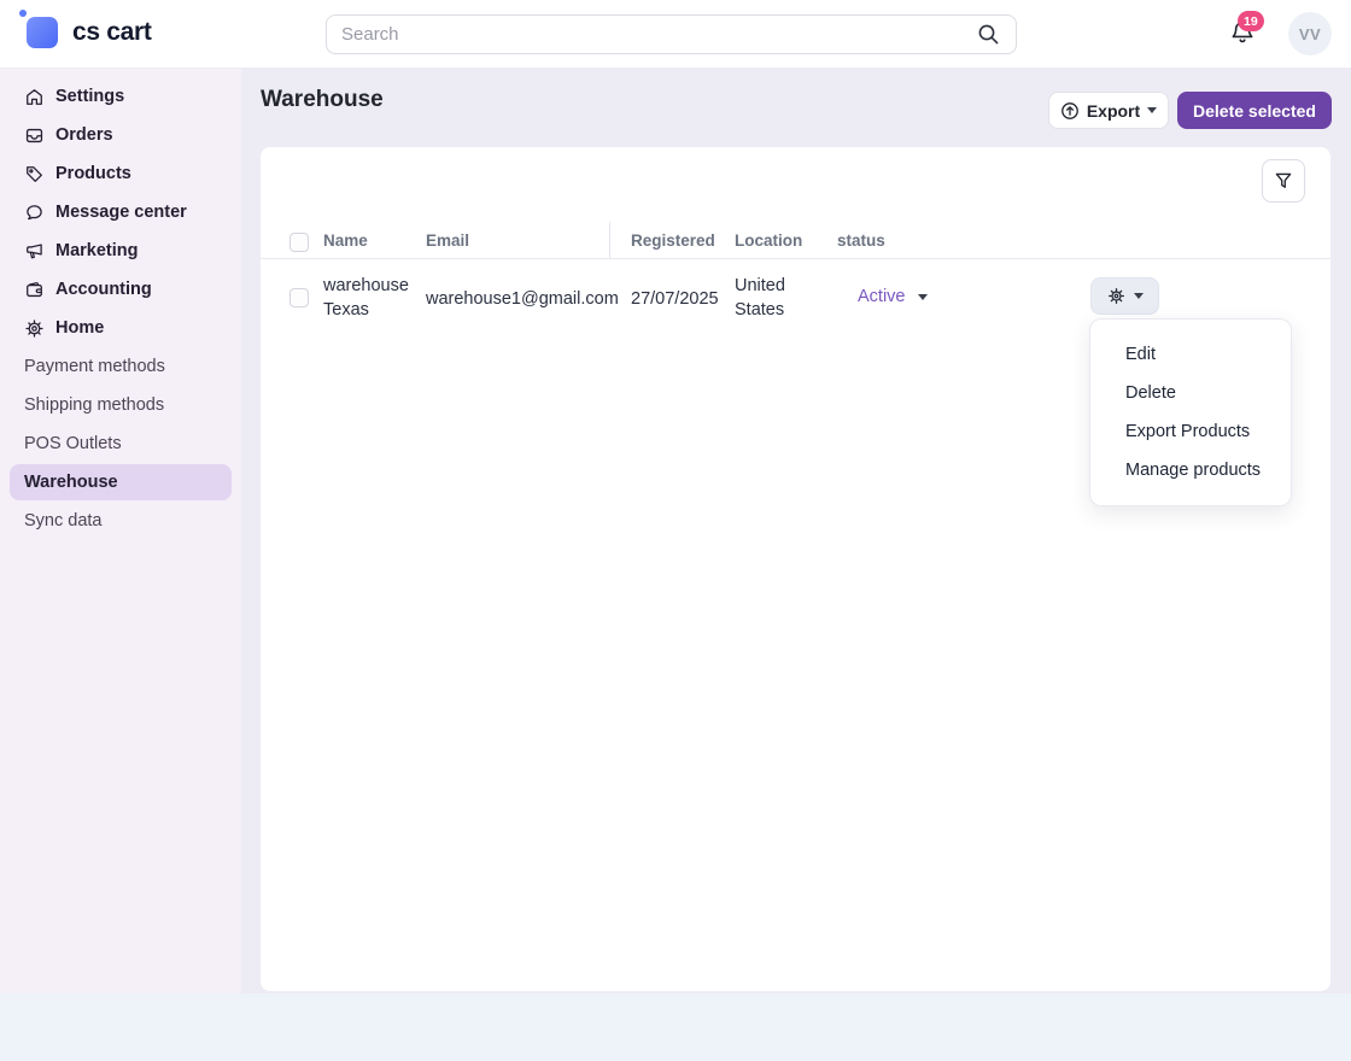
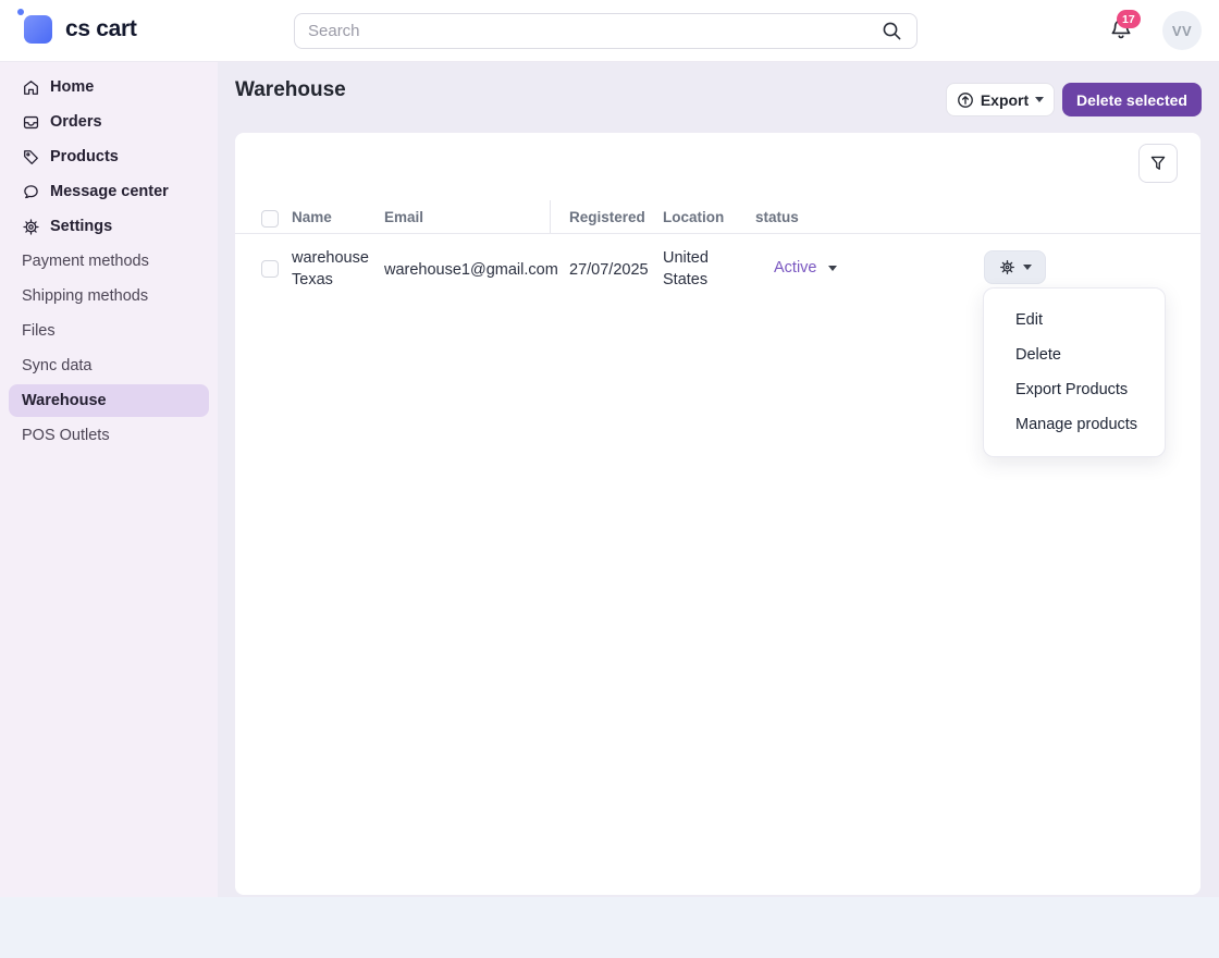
  cs cart
  Search
- 19
+ 17
  VV
- Settings
+ Home
  Orders
  Products
  Message center
- Marketing
- Accounting
- Home
+ Settings
  Payment methods
  Shipping methods
+ Files
- POS Outlets
+ Sync data
  Warehouse
- Sync data
+ POS Outlets
  Warehouse
  Export
  Delete selected
  Name
  Email
  Registered
  Location
  status
  warehouse Texas
  warehouse1@gmail.com
  27/07/2025
  United States
  Active
  Edit
  Delete
  Export Products
  Manage products
